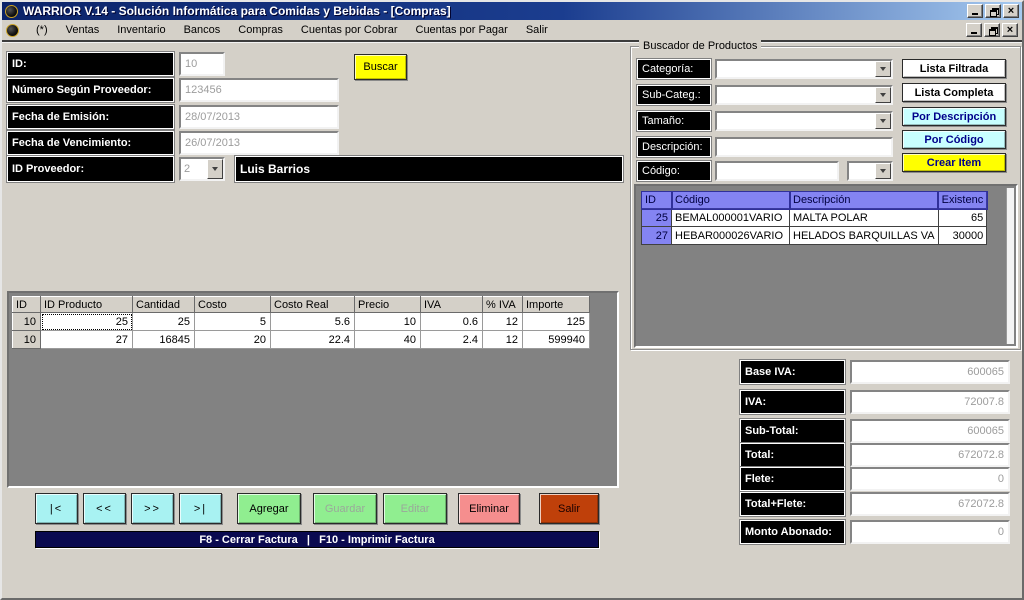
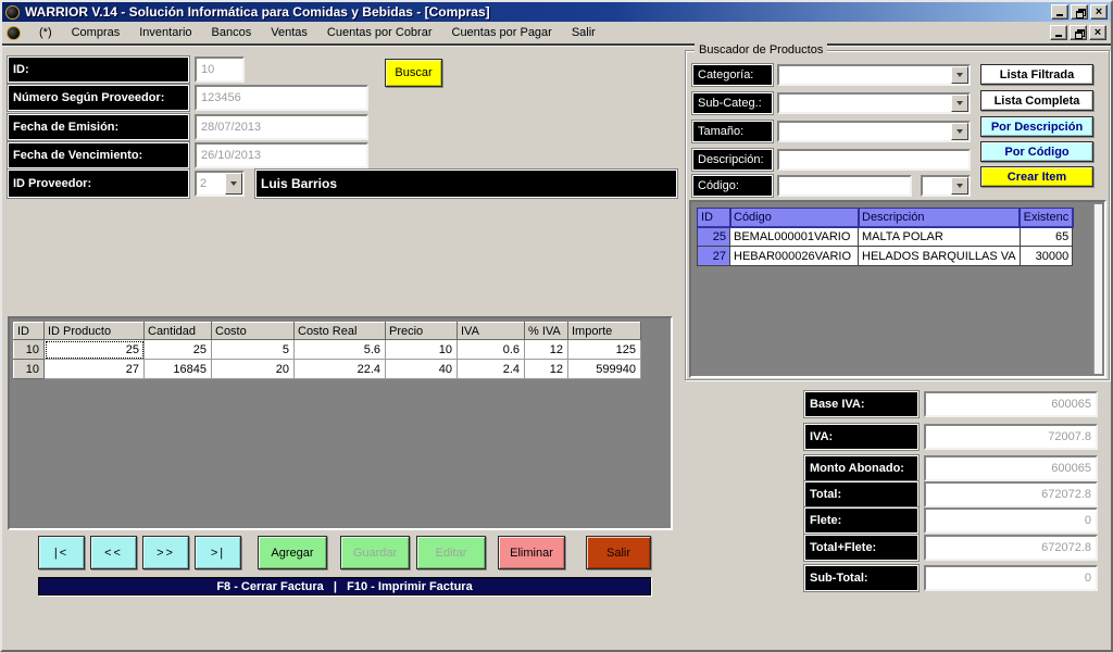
  WARRIOR V.14 - Solución Informática para Comidas y Bebidas - [Compras]
  ×
  (*)
- Ventas
+ Compras
  Inventario
  Bancos
- Compras
+ Ventas
  Cuentas por Cobrar
  Cuentas por Pagar
  Salir
  ×
  ID:
  10
  Número Según Proveedor:
  123456
  Fecha de Emisión:
  28/07/2013
  Fecha de Vencimiento:
- 26/07/2013
+ 26/10/2013
  ID Proveedor:
  2
  Luis Barrios
  Buscar
  Buscador de Productos
  Categoría:
  Sub-Categ.:
  Tamaño:
  Descripción:
  Código:
  Lista Filtrada
  Lista Completa
  Por Descripción
  Por Código
  Crear Item
  ID	Código	Descripción	Existenc
  25	BEMAL000001VARIO	MALTA POLAR	65
  27	HEBAR000026VARIO	HELADOS BARQUILLAS VA	30000
  ID	ID Producto	Cantidad	Costo	Costo Real	Precio	IVA	% IVA	Importe
  10	25	25	5	5.6	10	0.6	12	125
  10	27	16845	20	22.4	40	2.4	12	599940
  Base IVA:
  600065
  IVA:
  72007.8
- Sub-Total:
+ Monto Abonado:
  600065
  Total:
  672072.8
  Flete:
  0
  Total+Flete:
  672072.8
- Monto Abonado:
+ Sub-Total:
  0
  |<
  <<
  >>
  >|
  Agregar
  Guardar
  Editar
  Eliminar
  Salir
  F8 - Cerrar Factura | F10 - Imprimir Factura
